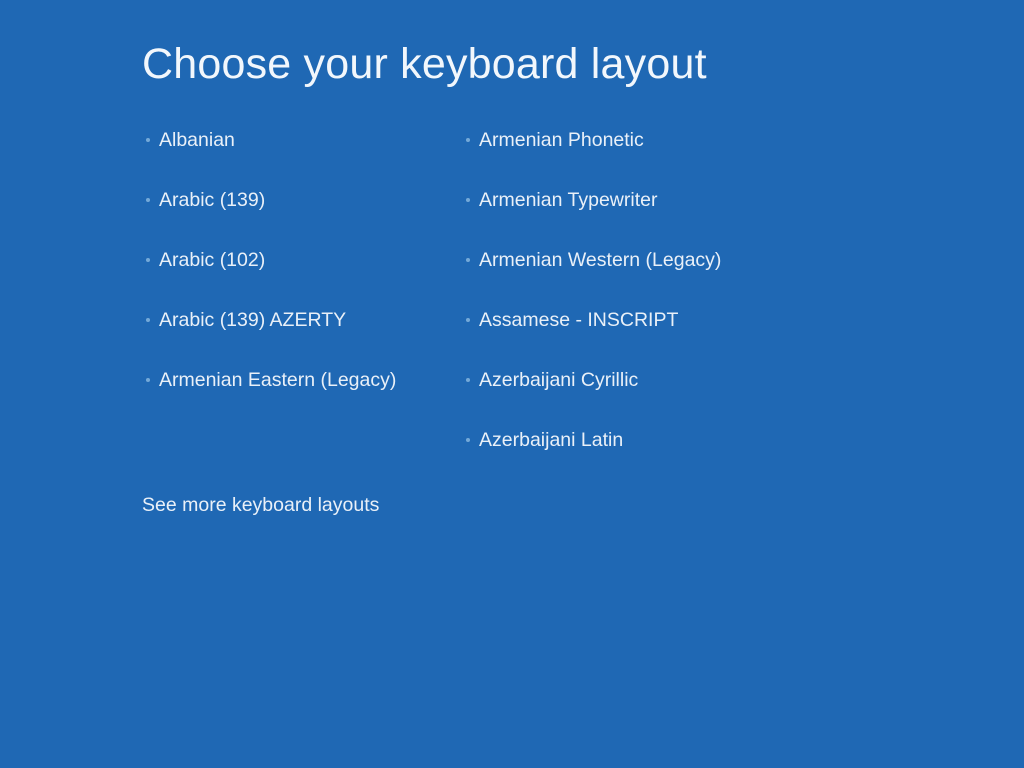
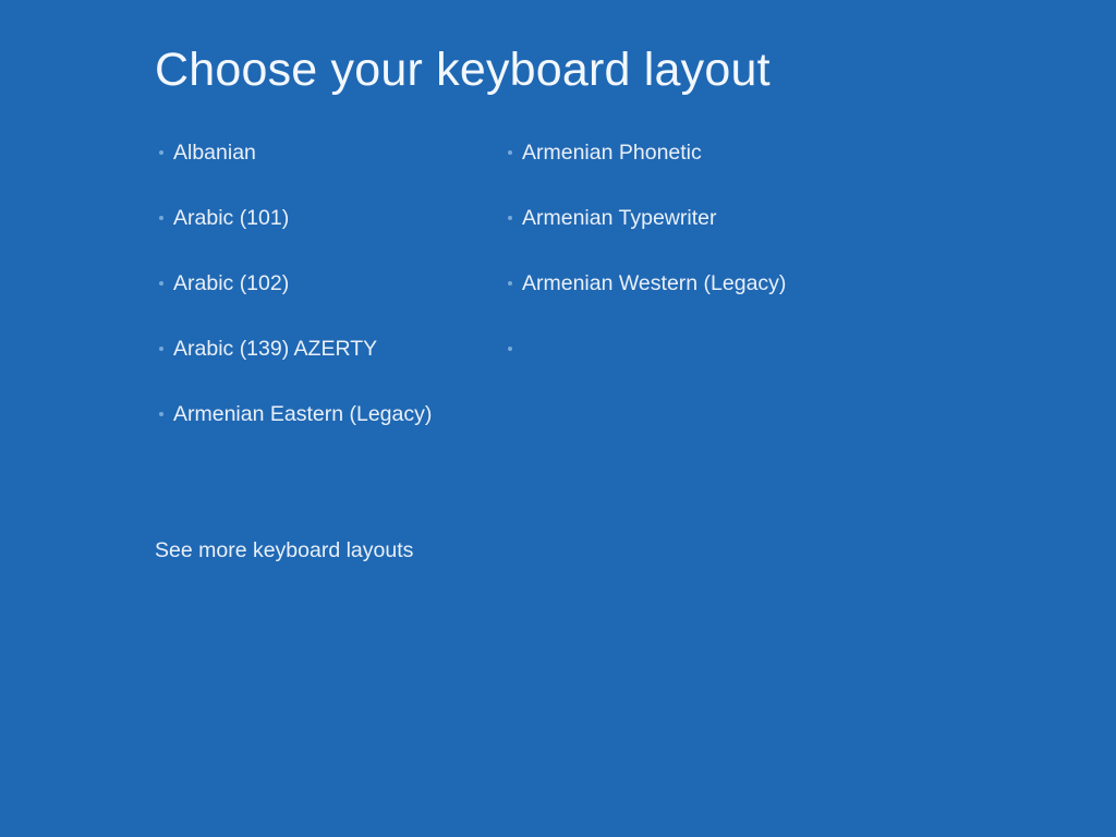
  Choose your keyboard layout
  Albanian
- Arabic (139)
+ Arabic (101)
  Arabic (102)
  Arabic (139) AZERTY
  Armenian Eastern (Legacy)
  Armenian Phonetic
  Armenian Typewriter
  Armenian Western (Legacy)
- Assamese - INSCRIPT
- Azerbaijani Cyrillic
- Azerbaijani Latin
  See more keyboard layouts
